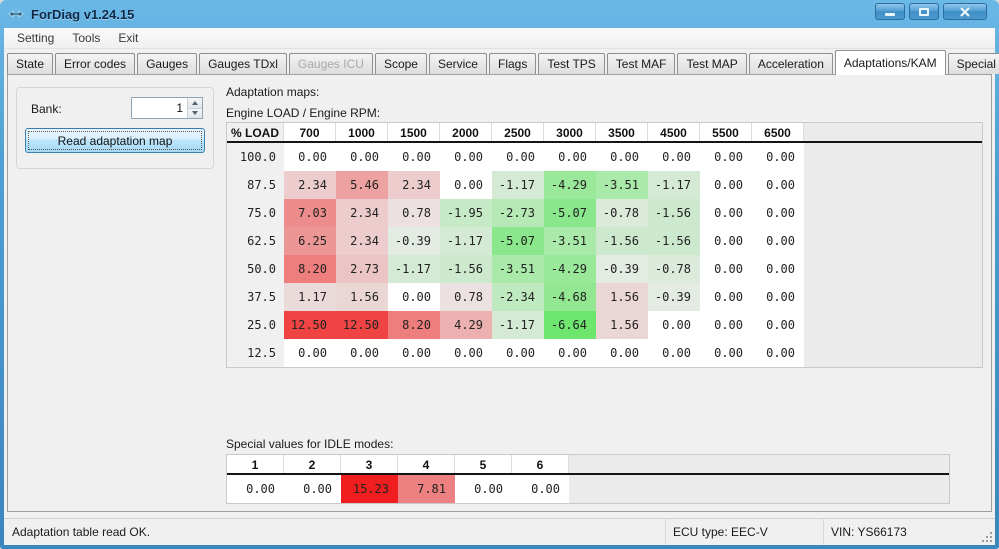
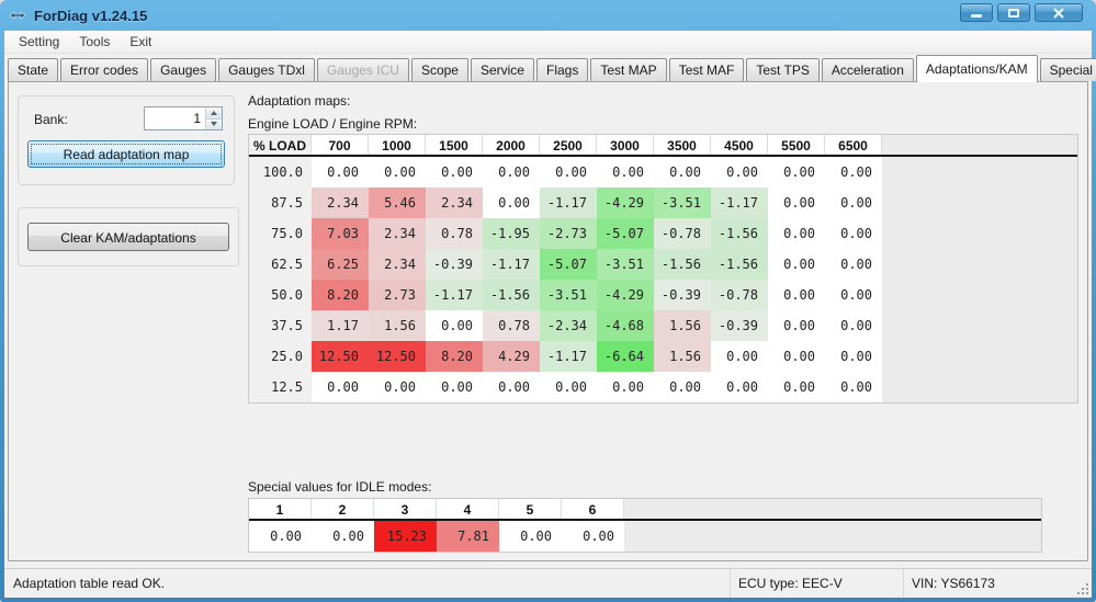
  ForDiag v1.24.15
  Setting
  Tools
  Exit
  State
  Error codes
  Gauges
  Gauges TDxl
  Gauges ICU
  Scope
  Service
  Flags
- Test TPS
+ Test MAP
  Test MAF
- Test MAP
+ Test TPS
  Acceleration
  Adaptations/KAM
  Special
  Bank:
  1
  Read adaptation map
+ Clear KAM/adaptations
  Adaptation maps:
  Engine LOAD / Engine RPM:
  % LOAD
  700
  1000
  1500
  2000
  2500
  3000
  3500
  4500
  5500
  6500
  100.0
  0.00
  0.00
  0.00
  0.00
  0.00
  0.00
  0.00
  0.00
  0.00
  0.00
  87.5
  2.34
  5.46
  2.34
  0.00
  -1.17
  -4.29
  -3.51
  -1.17
  0.00
  0.00
  75.0
  7.03
  2.34
  0.78
  -1.95
  -2.73
  -5.07
  -0.78
  -1.56
  0.00
  0.00
  62.5
  6.25
  2.34
  -0.39
  -1.17
  -5.07
  -3.51
  -1.56
  -1.56
  0.00
  0.00
  50.0
  8.20
  2.73
  -1.17
  -1.56
  -3.51
  -4.29
  -0.39
  -0.78
  0.00
  0.00
  37.5
  1.17
  1.56
  0.00
  0.78
  -2.34
  -4.68
  1.56
  -0.39
  0.00
  0.00
  25.0
  12.50
  12.50
  8.20
  4.29
  -1.17
  -6.64
  1.56
  0.00
  0.00
  0.00
  12.5
  0.00
  0.00
  0.00
  0.00
  0.00
  0.00
  0.00
  0.00
  0.00
  0.00
  Special values for IDLE modes:
  1
  2
  3
  4
  5
  6
  0.00
  0.00
  15.23
  7.81
  0.00
  0.00
  Adaptation table read OK.
  ECU type: EEC-V
  VIN: YS66173
